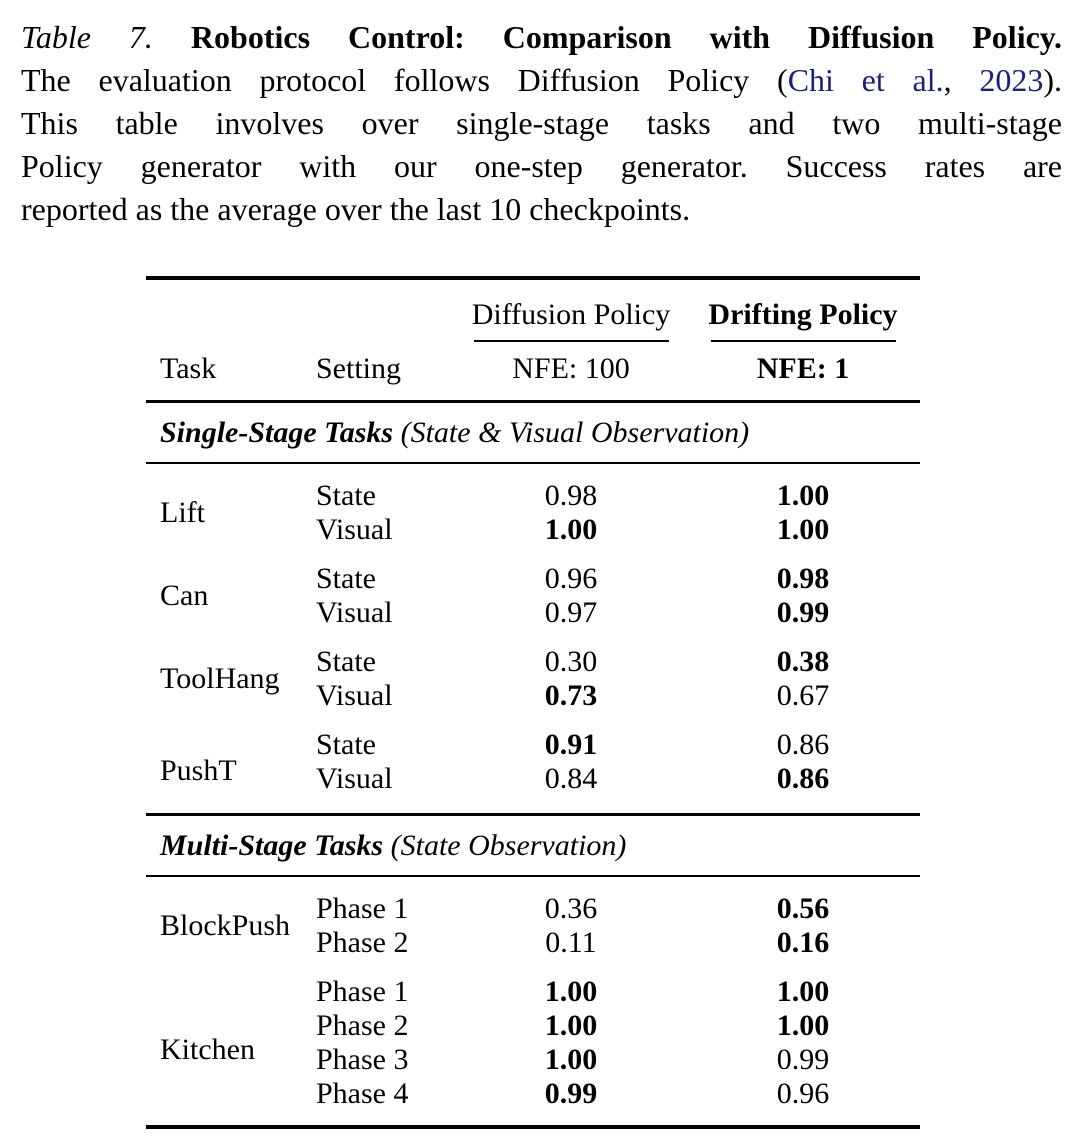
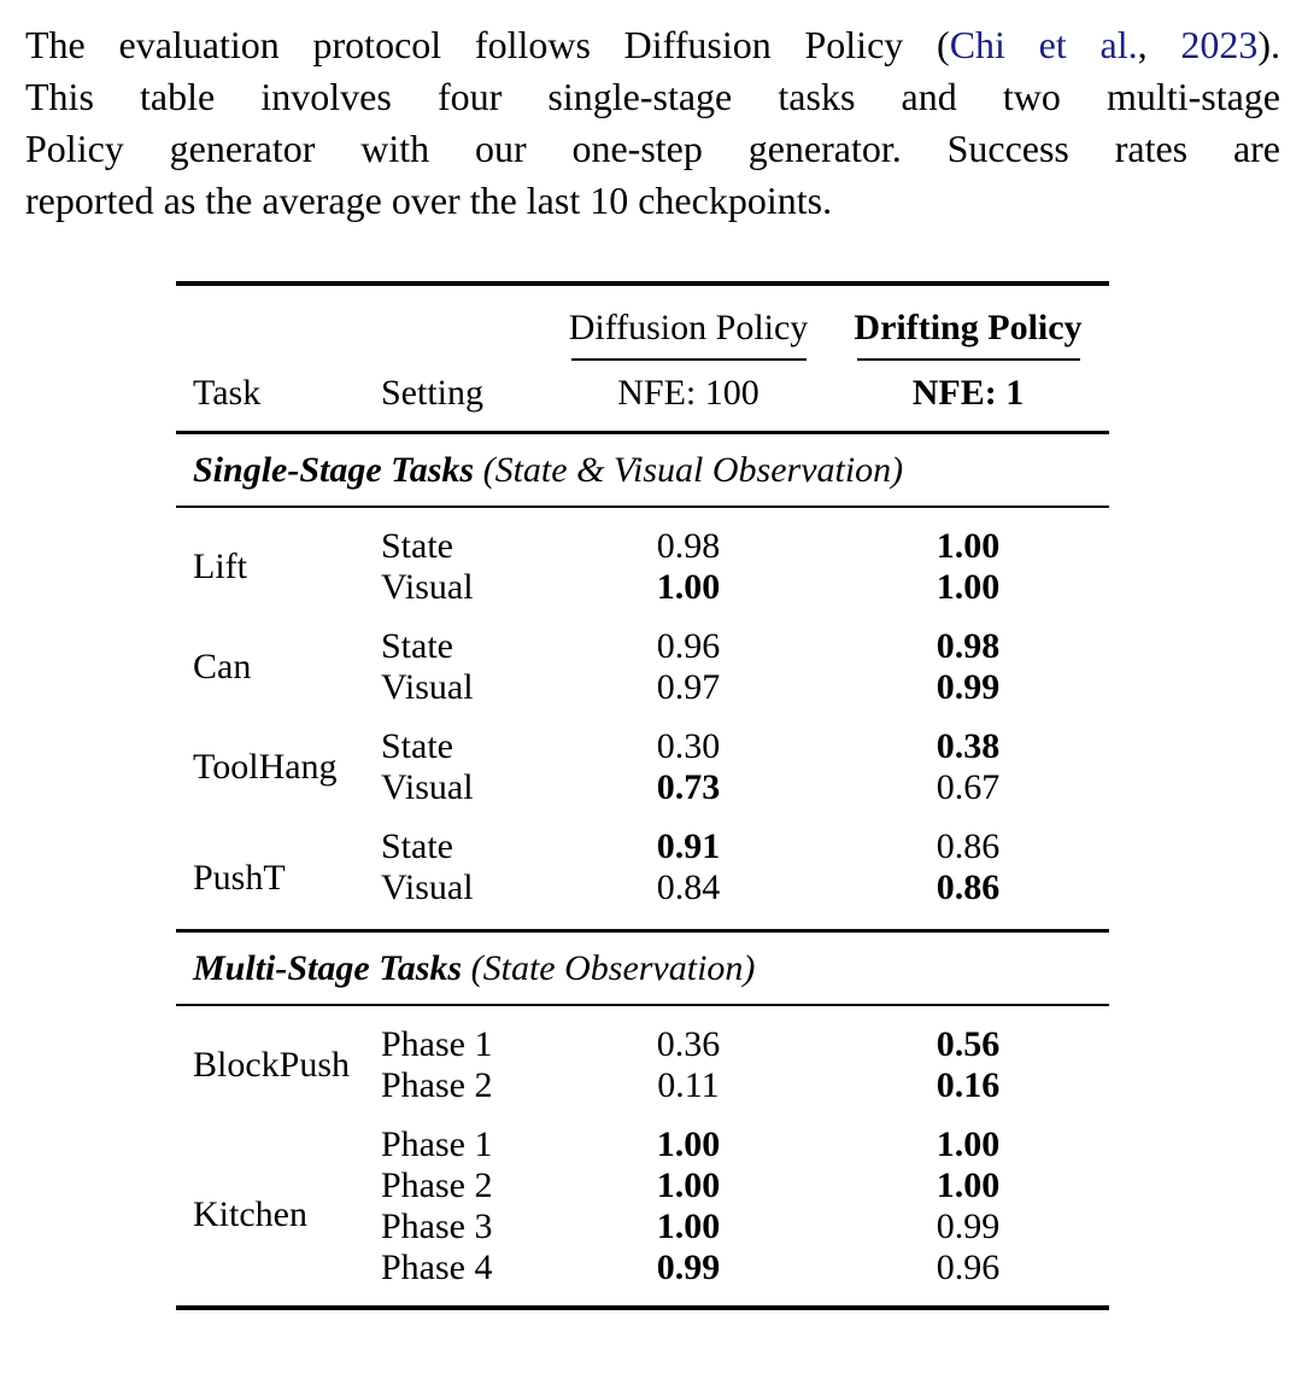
- Table 7. Robotics Control: Comparison with Diffusion Policy.
  The evaluation protocol follows Diffusion Policy (Chi et al., 2023).
- This table involves over single-stage tasks and two multi-stage
+ This table involves four single-stage tasks and two multi-stage
  Policy generator with our one-step generator. Success rates are
  reported as the average over the last 10 checkpoints.
  	Diffusion Policy	Drifting Policy
  Task	Setting	NFE: 100	NFE: 1
  Single-Stage Tasks (State & Visual Observation)
  Lift	State	0.98	1.00
  Visual	1.00	1.00
  Can	State	0.96	0.98
  Visual	0.97	0.99
  ToolHang	State	0.30	0.38
  Visual	0.73	0.67
  PushT	State	0.91	0.86
  Visual	0.84	0.86
  Multi-Stage Tasks (State Observation)
  BlockPush	Phase 1	0.36	0.56
  Phase 2	0.11	0.16
  Kitchen	Phase 1	1.00	1.00
  Phase 2	1.00	1.00
  Phase 3	1.00	0.99
  Phase 4	0.99	0.96
